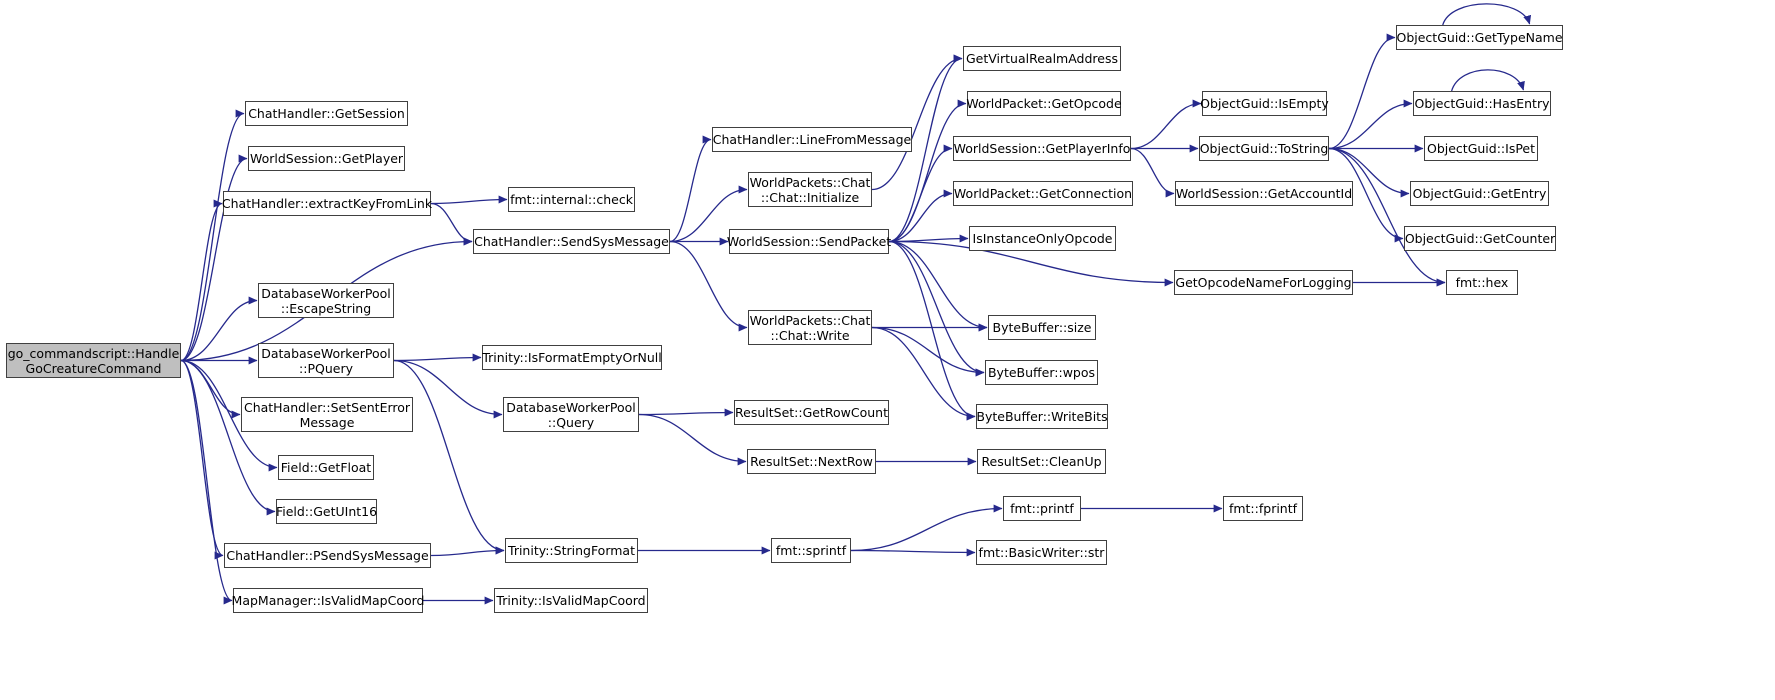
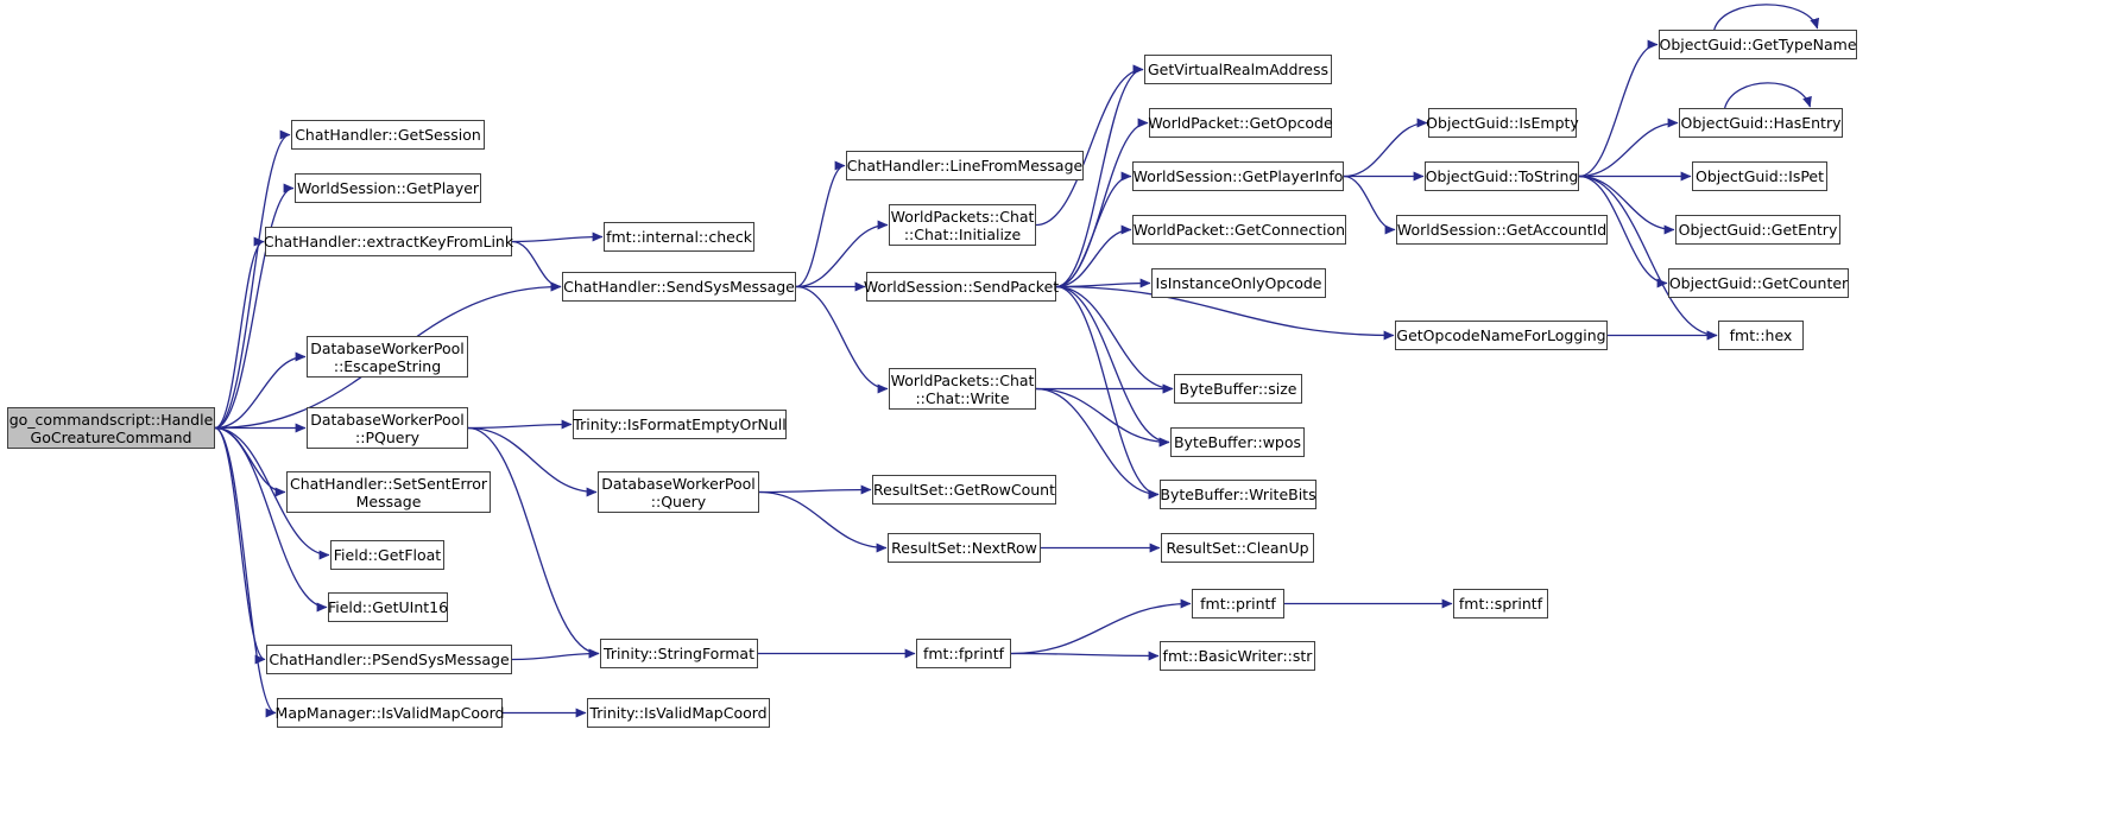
  go_commandscript::Handle
  GoCreatureCommand
  ChatHandler::GetSession
  WorldSession::GetPlayer
  ChatHandler::extractKeyFromLink
  DatabaseWorkerPool
  ::EscapeString
  DatabaseWorkerPool
  ::PQuery
  ChatHandler::SetSentError
  Message
  Field::GetFloat
  Field::GetUInt16
  ChatHandler::PSendSysMessage
  MapManager::IsValidMapCoord
  fmt::internal::check
  ChatHandler::SendSysMessage
  Trinity::IsFormatEmptyOrNull
  DatabaseWorkerPool
  ::Query
  Trinity::StringFormat
  Trinity::IsValidMapCoord
  ChatHandler::LineFromMessage
  WorldPackets::Chat
  ::Chat::Initialize
  WorldSession::SendPacket
  WorldPackets::Chat
  ::Chat::Write
  ResultSet::GetRowCount
  ResultSet::NextRow
- fmt::sprintf
+ fmt::fprintf
  GetVirtualRealmAddress
  WorldPacket::GetOpcode
  WorldSession::GetPlayerInfo
  WorldPacket::GetConnection
  IsInstanceOnlyOpcode
  ByteBuffer::size
  ByteBuffer::wpos
  ByteBuffer::WriteBits
  ResultSet::CleanUp
  fmt::printf
  fmt::BasicWriter::str
  ObjectGuid::IsEmpty
  ObjectGuid::ToString
  WorldSession::GetAccountId
  GetOpcodeNameForLogging
  ObjectGuid::GetTypeName
  ObjectGuid::HasEntry
  ObjectGuid::IsPet
  ObjectGuid::GetEntry
  ObjectGuid::GetCounter
  fmt::hex
- fmt::fprintf
+ fmt::sprintf
